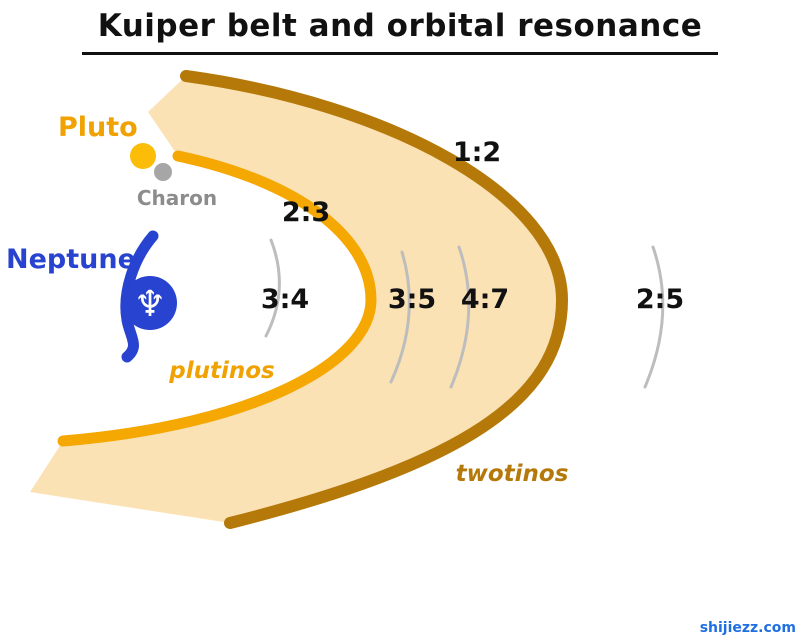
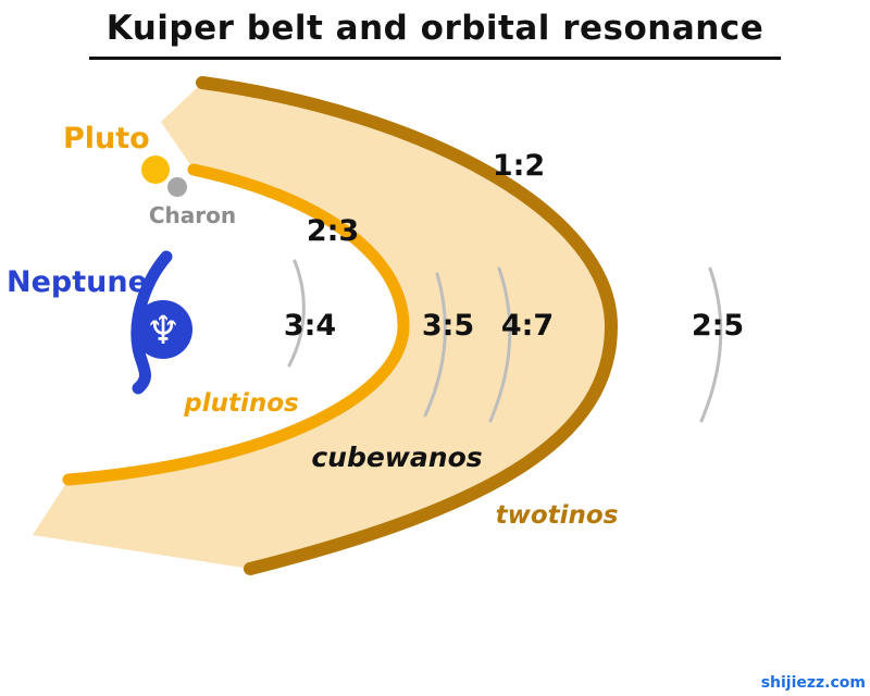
  Kuiper belt and orbital resonance
  ♆
  Pluto
  Charon
  Neptune
  1:2
  2:3
  3:4
  3:5
  4:7
  2:5
  plutinos
+ cubewanos
  twotinos
  shijiezz.com
